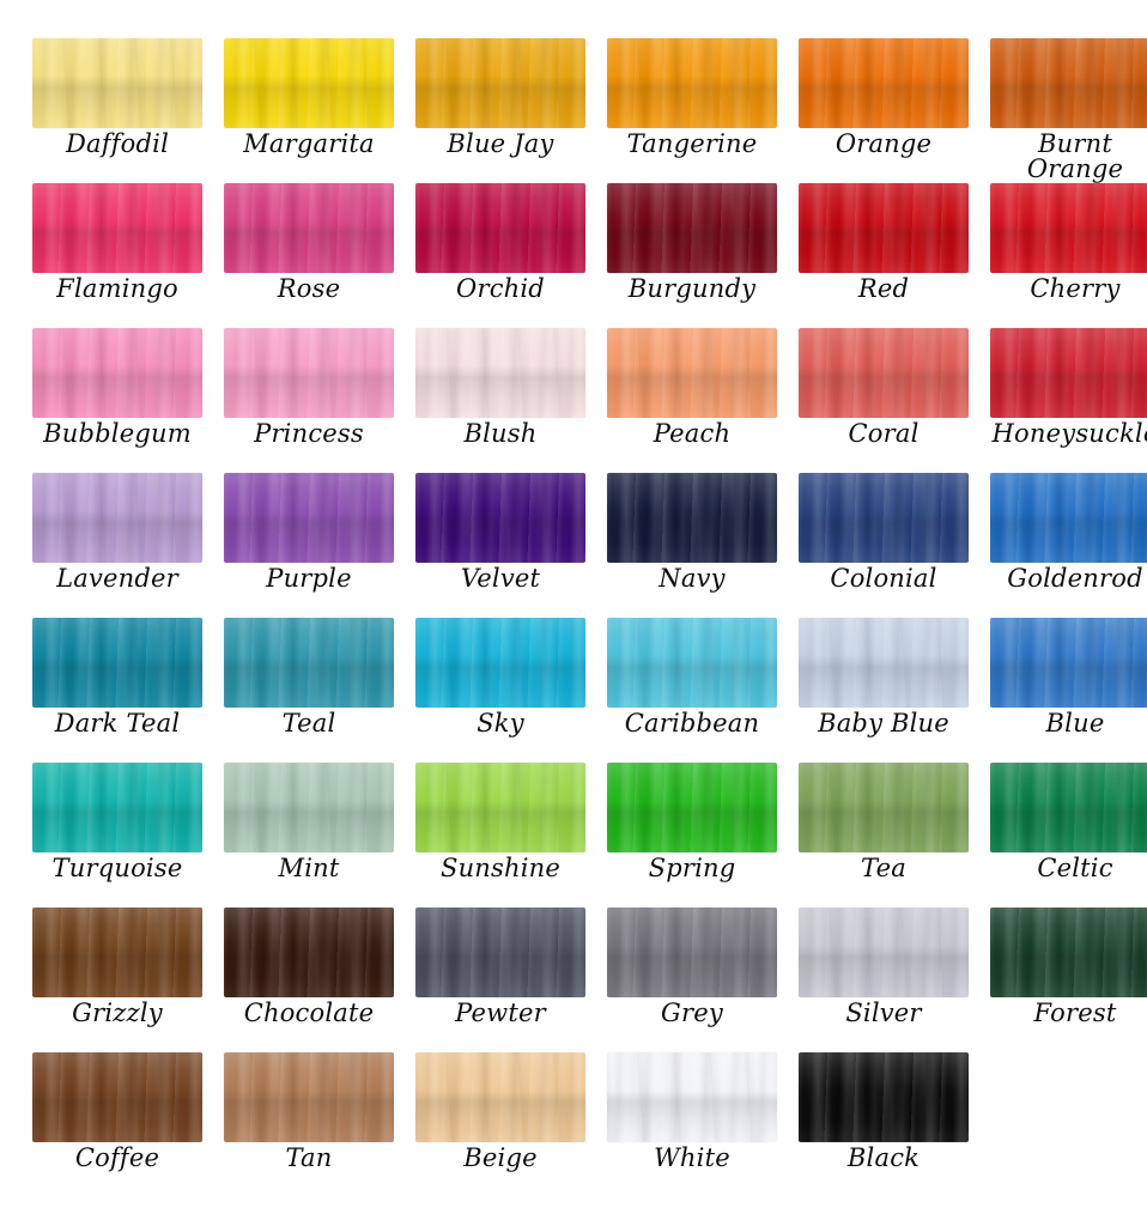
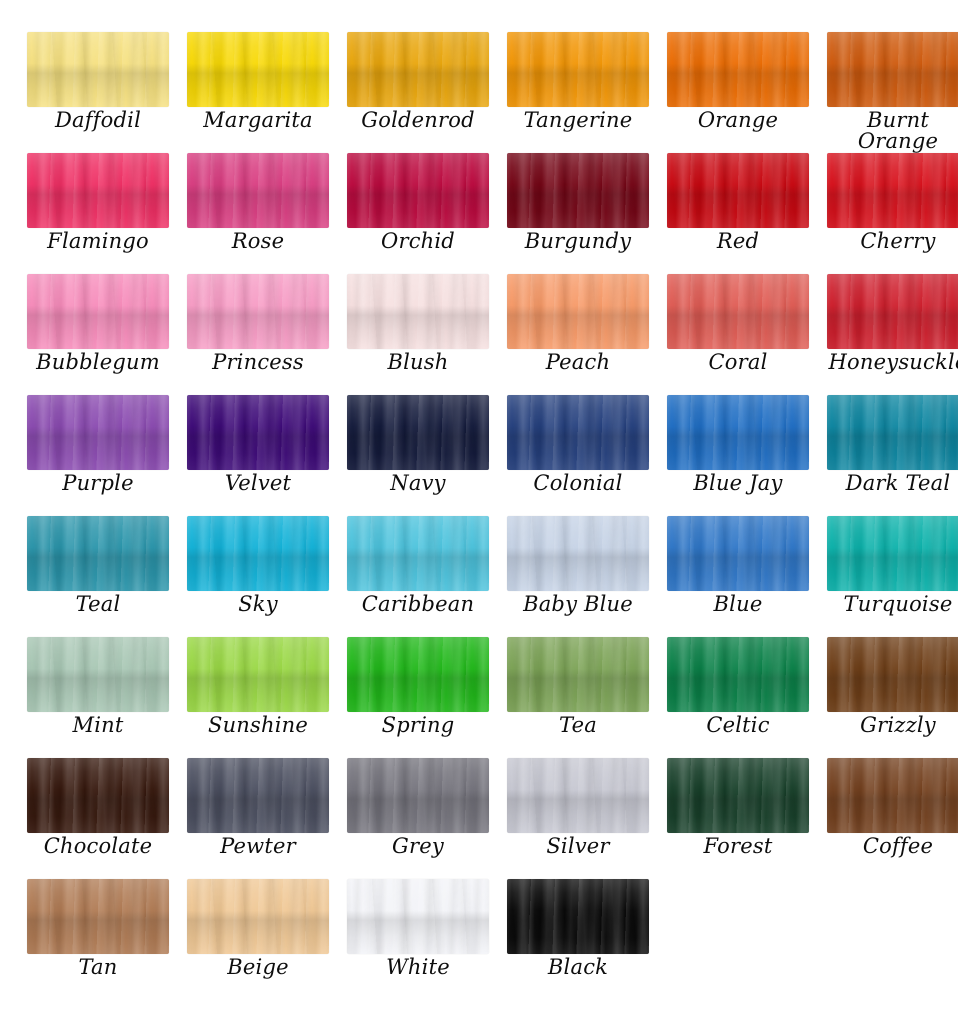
  Daffodil
  Margarita
- Blue Jay
+ Goldenrod
  Tangerine
  Orange
  Burnt
  Orange
  Flamingo
  Rose
  Orchid
  Burgundy
  Red
  Cherry
  Bubblegum
  Princess
  Blush
  Peach
  Coral
  Honeysuckl
- Lavender
  Purple
  Velvet
  Navy
  Colonial
- Goldenrod
+ Blue Jay
  Dark Teal
  Teal
  Sky
  Caribbean
  Baby Blue
  Blue
  Turquoise
  Mint
  Sunshine
  Spring
  Tea
  Celtic
  Grizzly
  Chocolate
  Pewter
  Grey
  Silver
  Forest
  Coffee
  Tan
  Beige
  White
  Black
